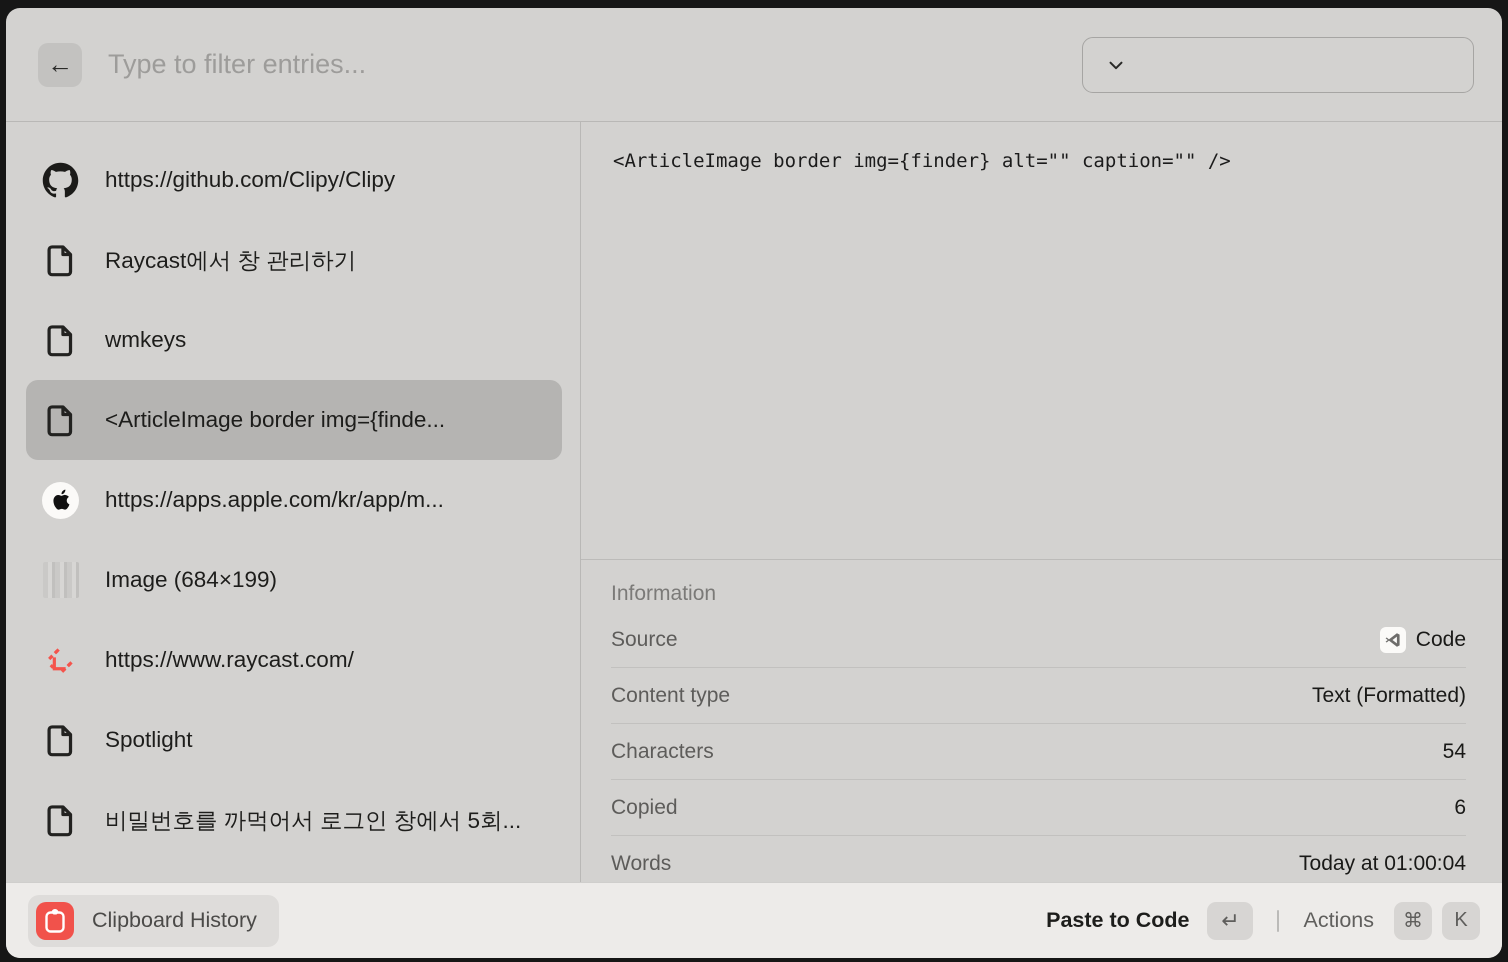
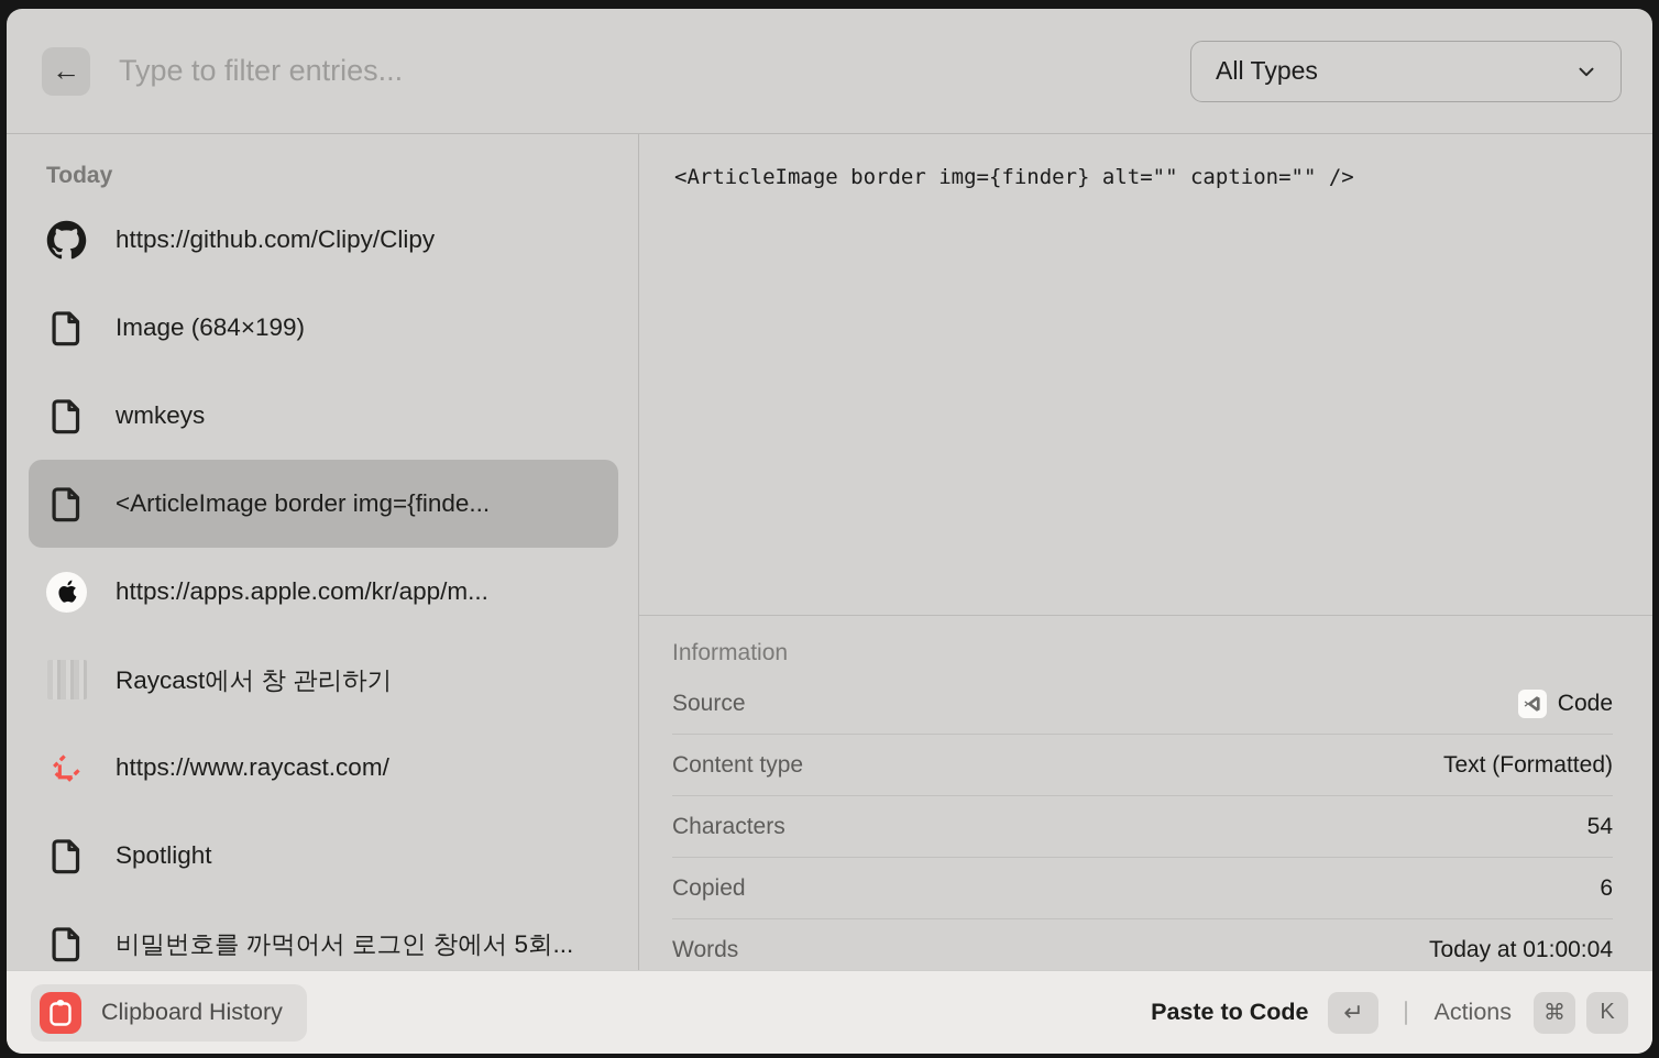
  ←
  Type to filter entries...
+ All Types
+ Today
  https://github.com/Clipy/Clipy
- Raycast에서 창 관리하기
+ Image (684×199)
  wmkeys
  <ArticleImage border img={finde...
  https://apps.apple.com/kr/app/m...
- Image (684×199)
+ Raycast에서 창 관리하기
  https://www.raycast.com/
  Spotlight
  비밀번호를 까먹어서 로그인 창에서 5회...
  <ArticleImage border img={finder} alt="" caption="" />
  Information
  Source
  Code
  Content type
  Text (Formatted)
  Characters
  54
  Copied
  6
  Words
  Today at 01:00:04
  Clipboard History
  Paste to Code
  ↵
  Actions
  ⌘
  K
